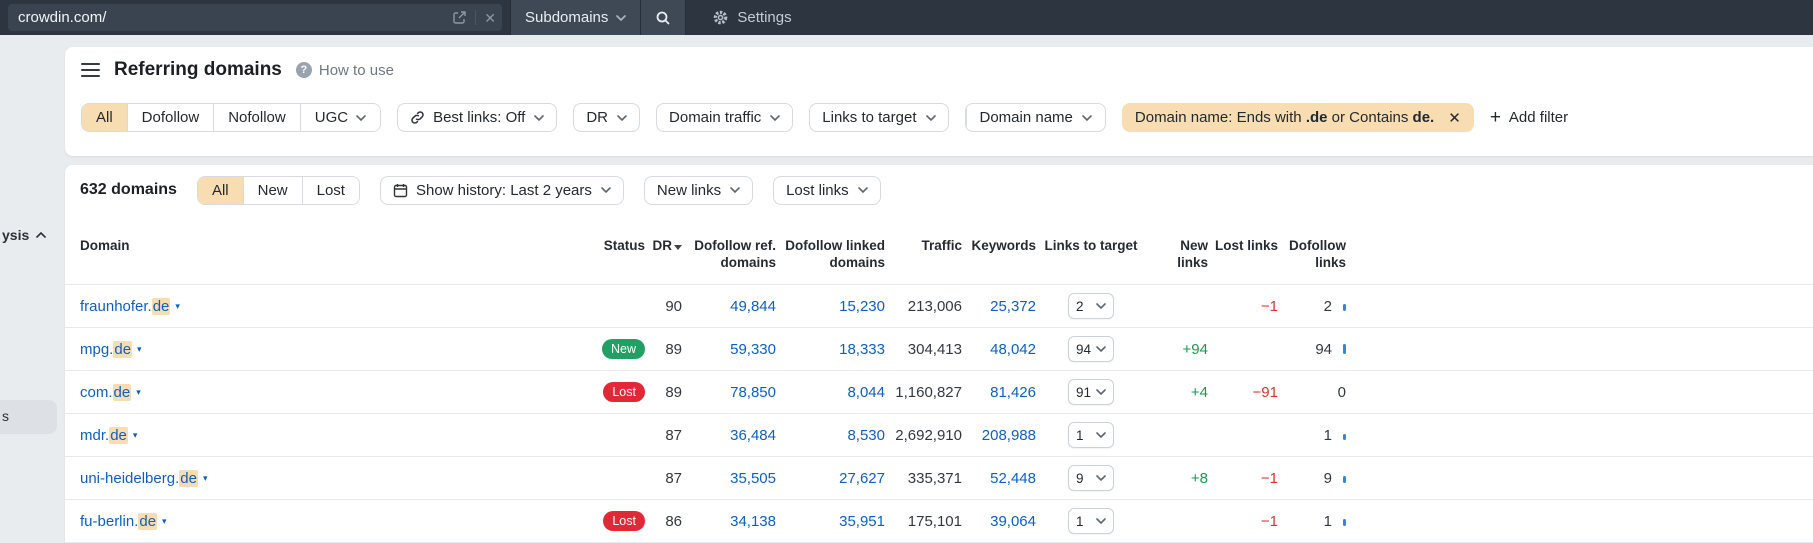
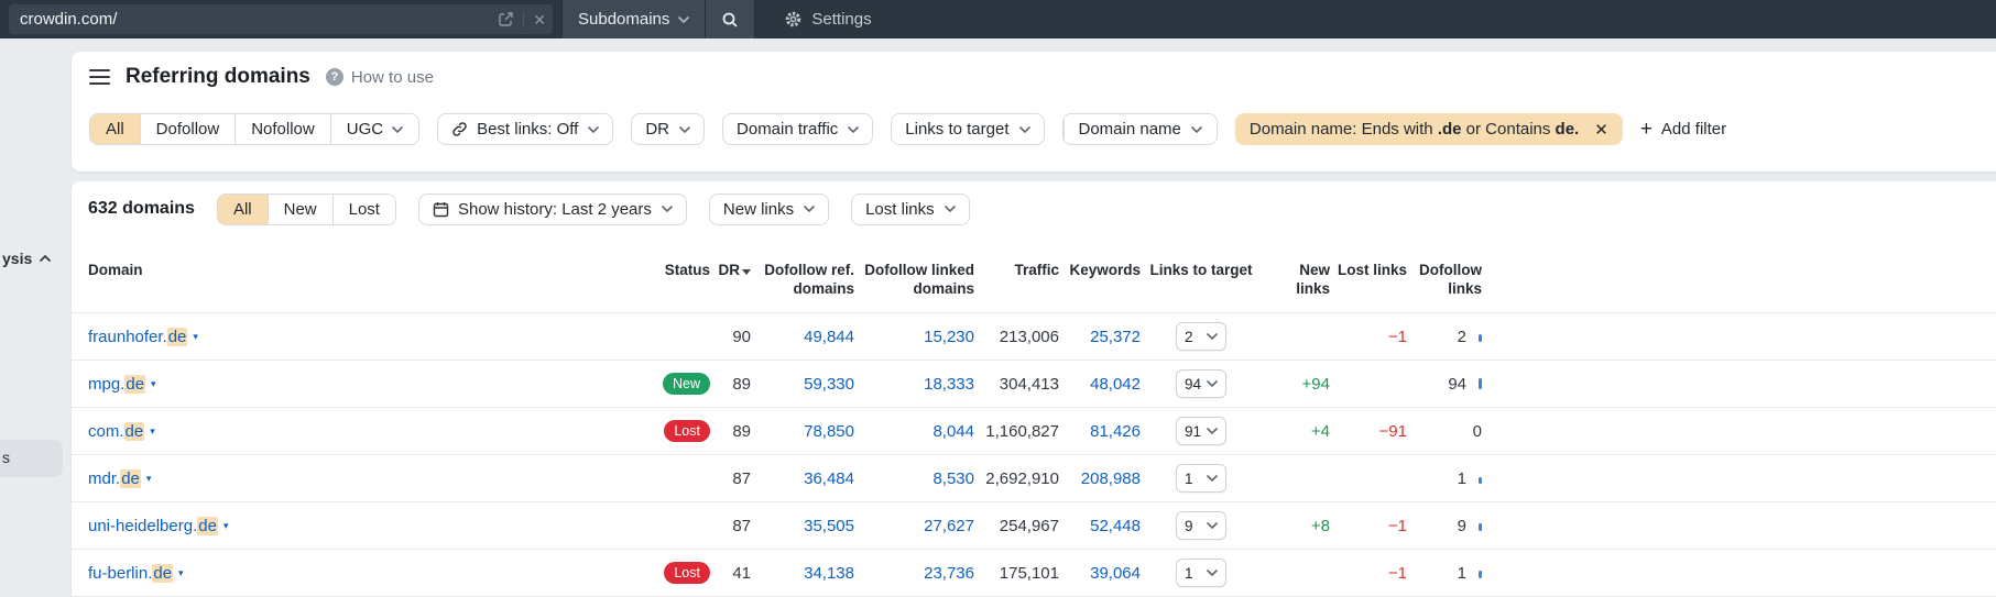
  crowdin.com/
  ✕
  Subdomains
  Settings
  ysis
  s
  Referring domains
  ?
  How to use
  All
  Dofollow
  Nofollow
  UGC
  Best links: Off
  DR
  Domain traffic
  Links to target
  Domain name
  Domain name: Ends with .de or Contains de.
  ✕
  +
  Add filter
  632 domains
  All
  New
  Lost
  Show history: Last 2 years
  New links
  Lost links
  Domain
  Status
  DR
  Dofollow ref. domains
  Dofollow linked domains
  Traffic
  Keywords
  Links to target
  New links
  Lost links
  Dofollow links
  fraunhofer.de
  ▾
  90
  49,844
  15,230
  213,006
  25,372
  2
  −1
  2
  mpg.de
  ▾
  New
  89
  59,330
  18,333
  304,413
  48,042
  94
  +94
  94
  com.de
  ▾
  Lost
  89
  78,850
  8,044
  1,160,827
  81,426
  91
  +4
  −91
  0
  mdr.de
  ▾
  87
  36,484
  8,530
  2,692,910
  208,988
  1
  1
  uni-heidelberg.de
  ▾
  87
  35,505
  27,627
- 335,371
+ 254,967
  52,448
  9
  +8
  −1
  9
  fu-berlin.de
  ▾
  Lost
- 86
+ 41
  34,138
- 35,951
+ 23,736
  175,101
  39,064
  1
  −1
  1
